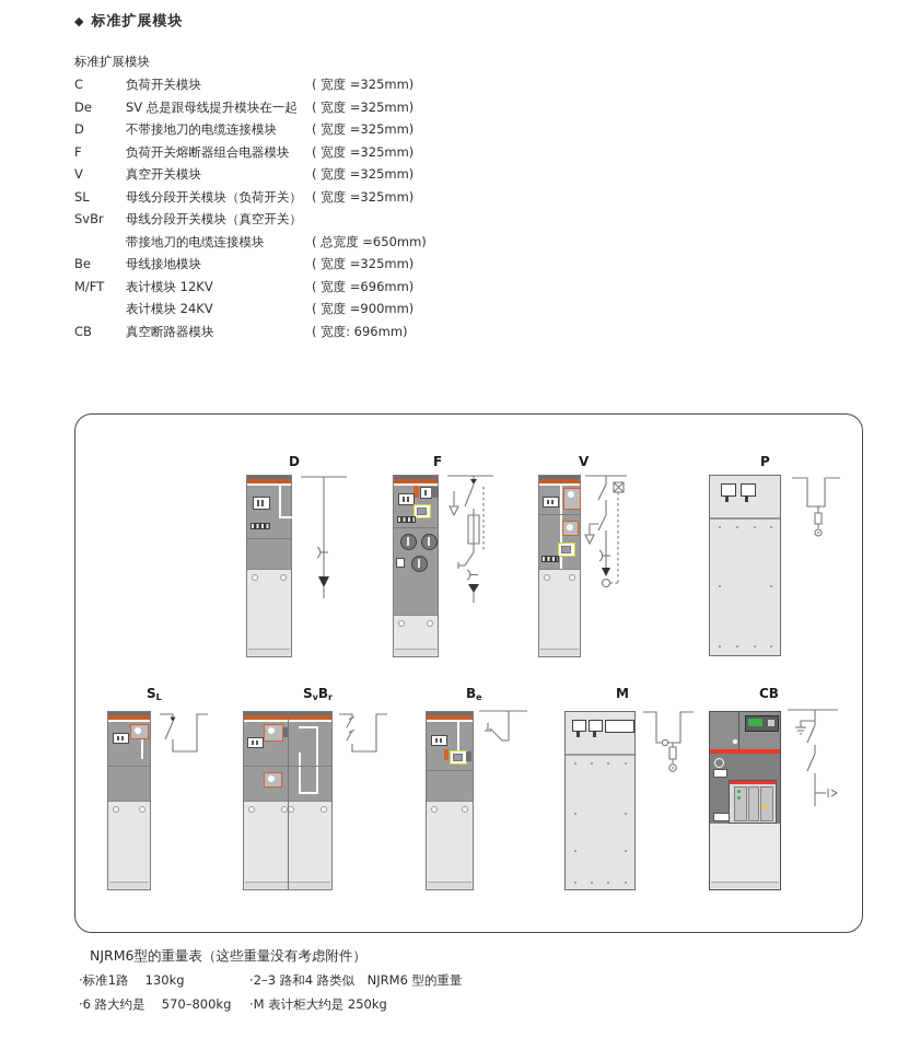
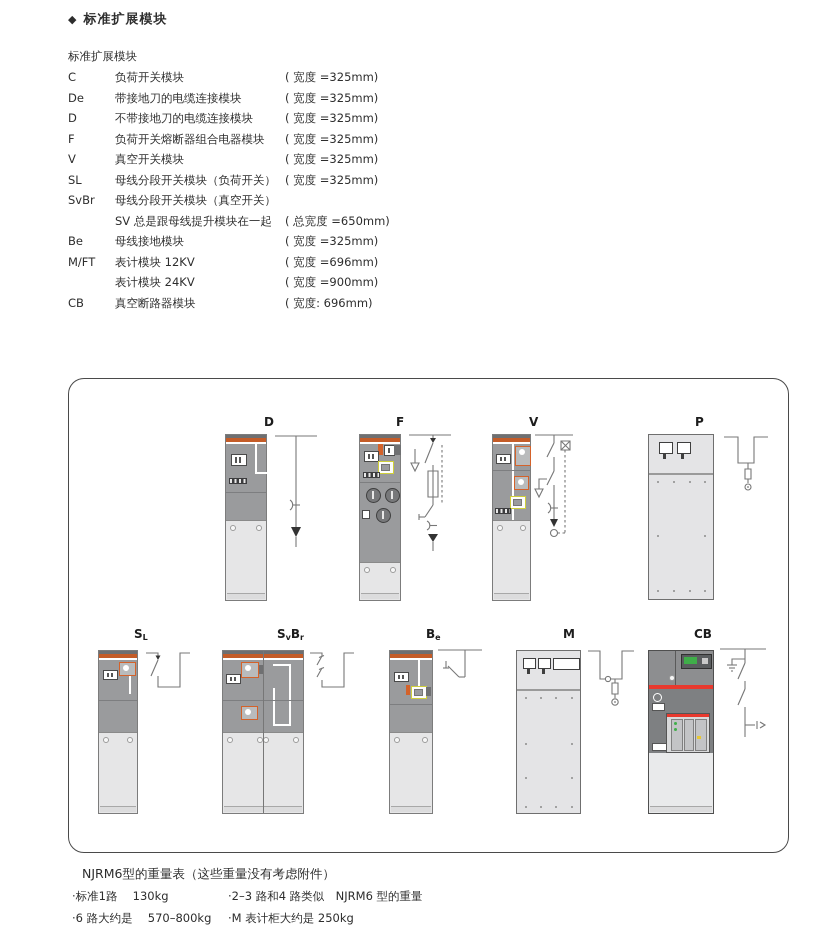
  ◆ 标准扩展模块
  标准扩展模块
  C 负荷开关模块 ( 宽度 =325mm)
- De SV 总是跟母线提升模块在一起 ( 宽度 =325mm)
+ De 带接地刀的电缆连接模块 ( 宽度 =325mm)
  D 不带接地刀的电缆连接模块 ( 宽度 =325mm)
  F 负荷开关熔断器组合电器模块 ( 宽度 =325mm)
  V 真空开关模块 ( 宽度 =325mm)
  SL 母线分段开关模块（负荷开关） ( 宽度 =325mm)
  SvBr 母线分段开关模块（真空开关）
- 带接地刀的电缆连接模块 ( 总宽度 =650mm)
+ SV 总是跟母线提升模块在一起 ( 总宽度 =650mm)
  Be 母线接地模块 ( 宽度 =325mm)
  M/FT 表计模块 12KV ( 宽度 =696mm)
  表计模块 24KV ( 宽度 =900mm)
  CB 真空断路器模块 ( 宽度: 696mm)
  D
  F
  V
  P
  SL
  SvBr
  Be
  M
  CB
  NJRM6型的重量表（这些重量没有考虑附件）
  ·标准1路 130kg ·2–3 路和4 路类似 NJRM6 型的重量
  ·6 路大约是 570–800kg ·M 表计柜大约是 250kg
